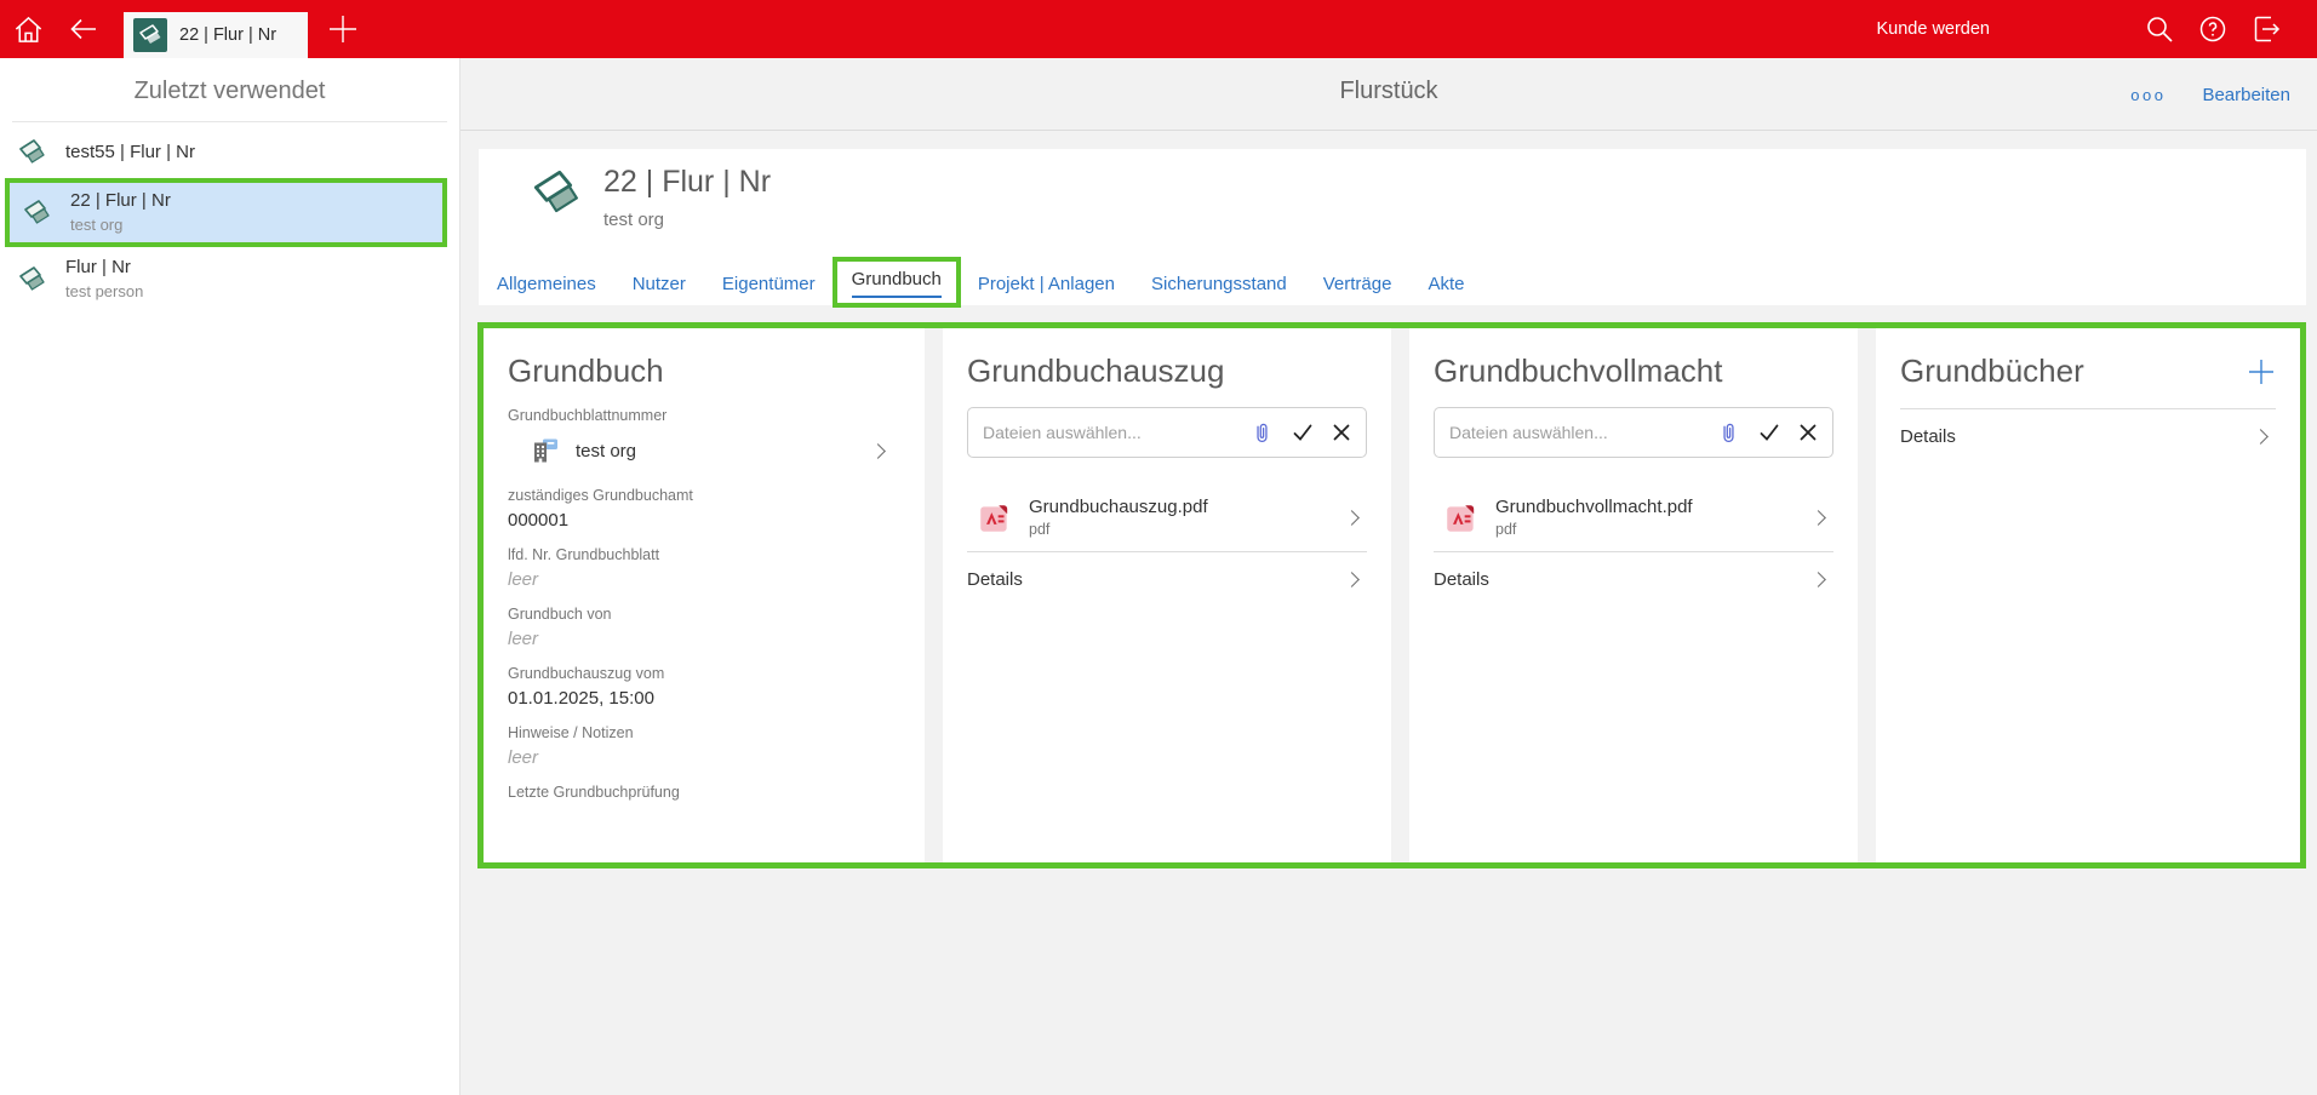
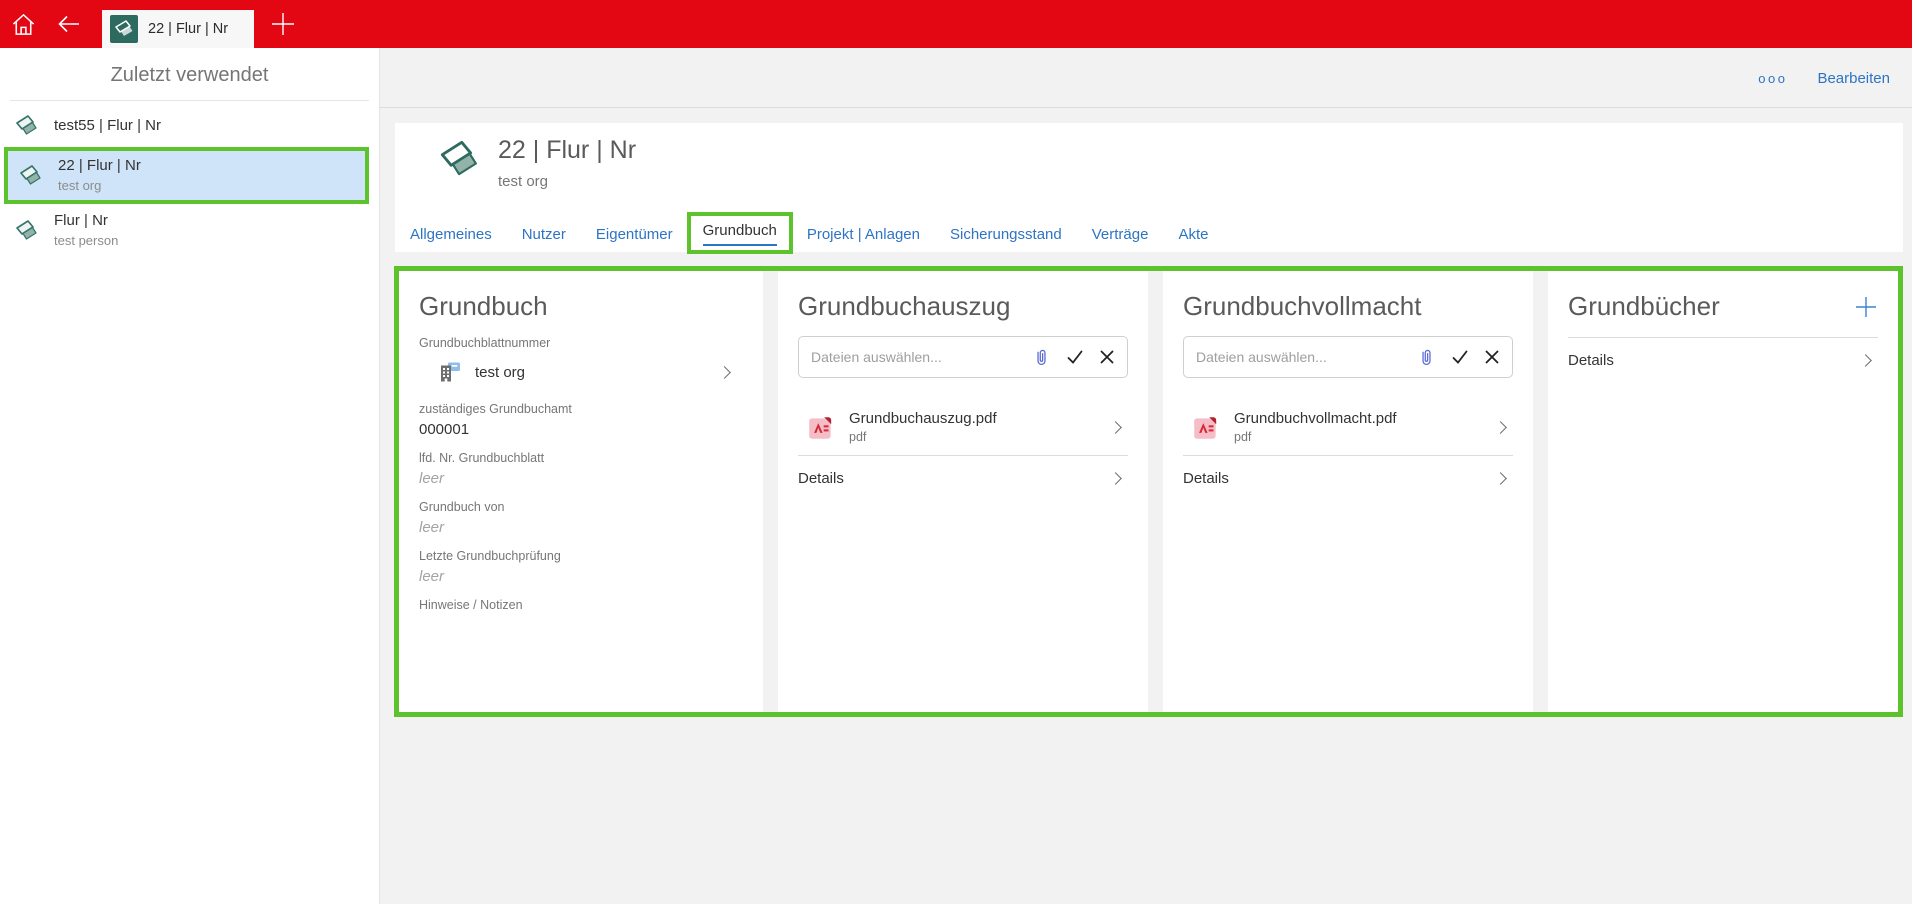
  22 | Flur | Nr
- Kunde werden
  Zuletzt verwendet
  test55 | Flur | Nr
  22 | Flur | Nr
  test org
  Flur | Nr
  test person
- Flurstück
  ooo
  Bearbeiten
  22 | Flur | Nr
  test org
  Allgemeines
  Nutzer
  Eigentümer
  Grundbuch
  Projekt | Anlagen
  Sicherungsstand
  Verträge
  Akte
  Grundbuch
  Grundbuchblattnummer
  test org
  zuständiges Grundbuchamt
  000001
  lfd. Nr. Grundbuchblatt
  leer
  Grundbuch von
  leer
- Grundbuchauszug vom
- 01.01.2025, 15:00
- Hinweise / Notizen
+ Letzte Grundbuchprüfung
  leer
- Letzte Grundbuchprüfung
+ Hinweise / Notizen
  Grundbuchauszug
  Dateien auswählen...
  Grundbuchauszug.pdf
  pdf
  Details
  Grundbuchvollmacht
  Dateien auswählen...
  Grundbuchvollmacht.pdf
  pdf
  Details
  Grundbücher
  Details
